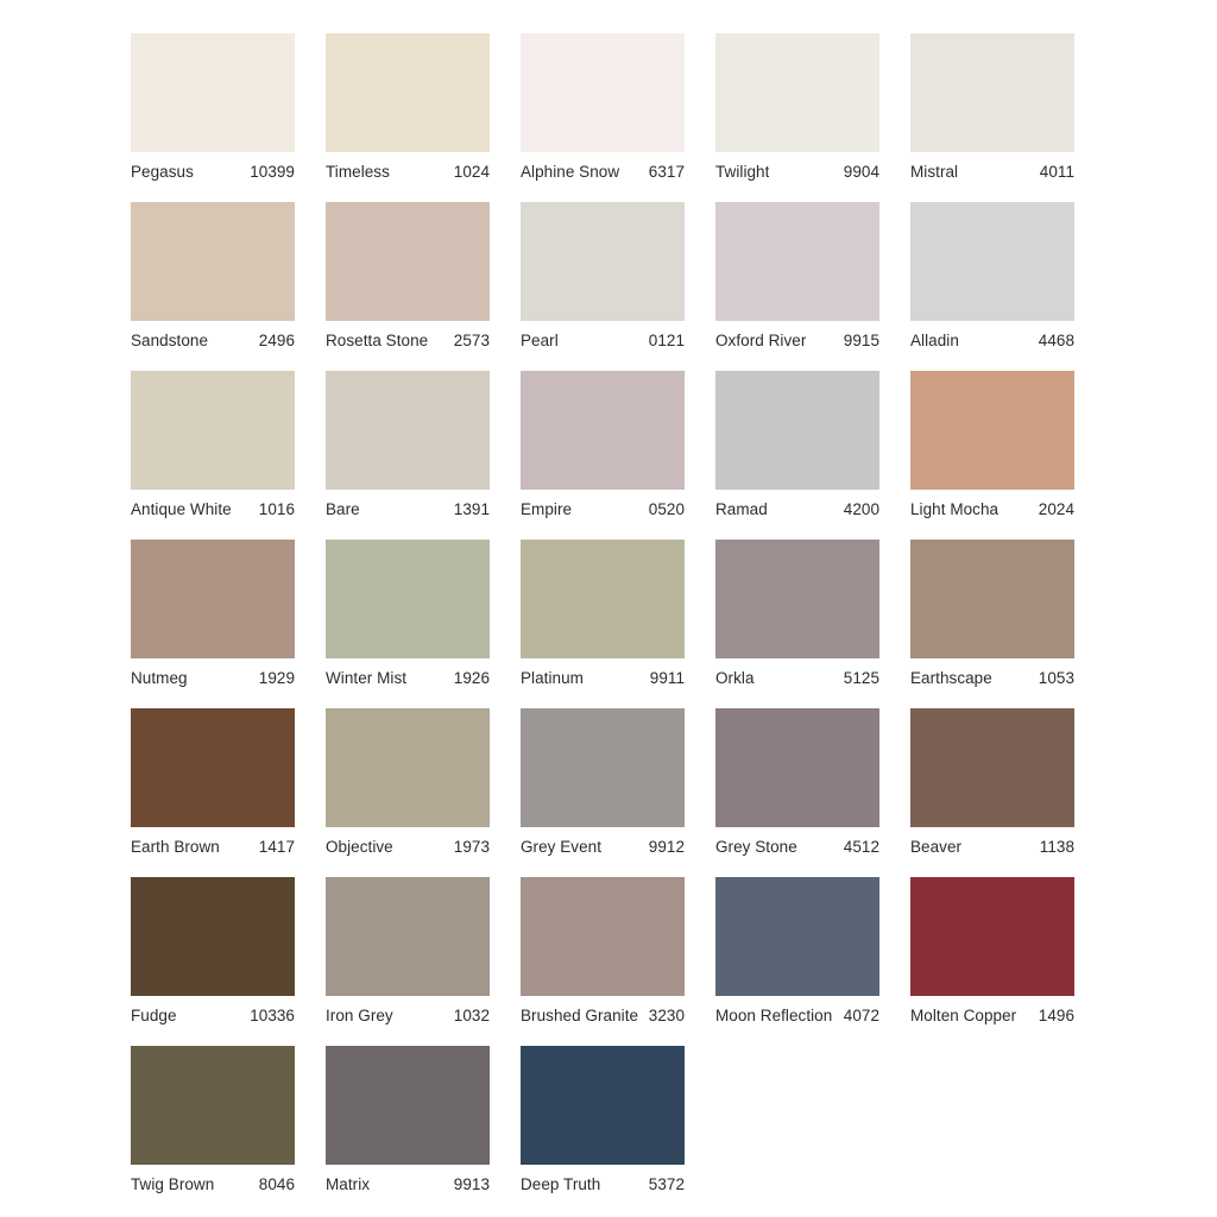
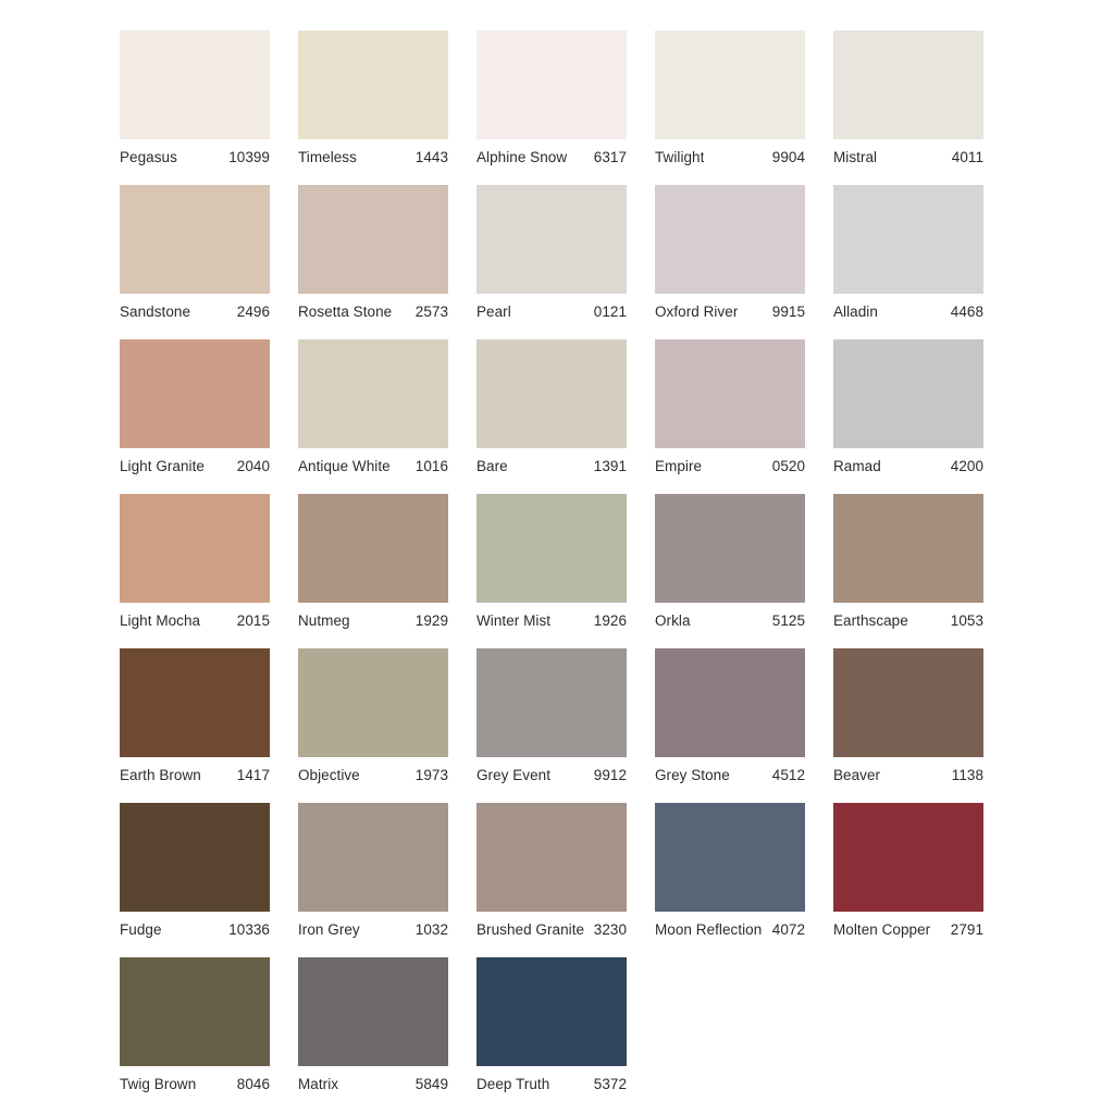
  Pegasus
  10399
  Timeless
- 1024
+ 1443
  Alphine Snow
  6317
  Twilight
  9904
  Mistral
  4011
  Sandstone
  2496
  Rosetta Stone
  2573
  Pearl
  0121
  Oxford River
  9915
  Alladin
  4468
+ Light Granite
+ 2040
  Antique White
  1016
  Bare
  1391
  Empire
  0520
  Ramad
  4200
  Light Mocha
- 2024
+ 2015
  Nutmeg
  1929
  Winter Mist
  1926
- Platinum
- 9911
  Orkla
  5125
  Earthscape
  1053
  Earth Brown
  1417
  Objective
  1973
  Grey Event
  9912
  Grey Stone
  4512
  Beaver
  1138
  Fudge
  10336
  Iron Grey
  1032
  Brushed Granite
  3230
  Moon Reflection
  4072
  Molten Copper
- 1496
+ 2791
  Twig Brown
  8046
  Matrix
- 9913
+ 5849
  Deep Truth
  5372
